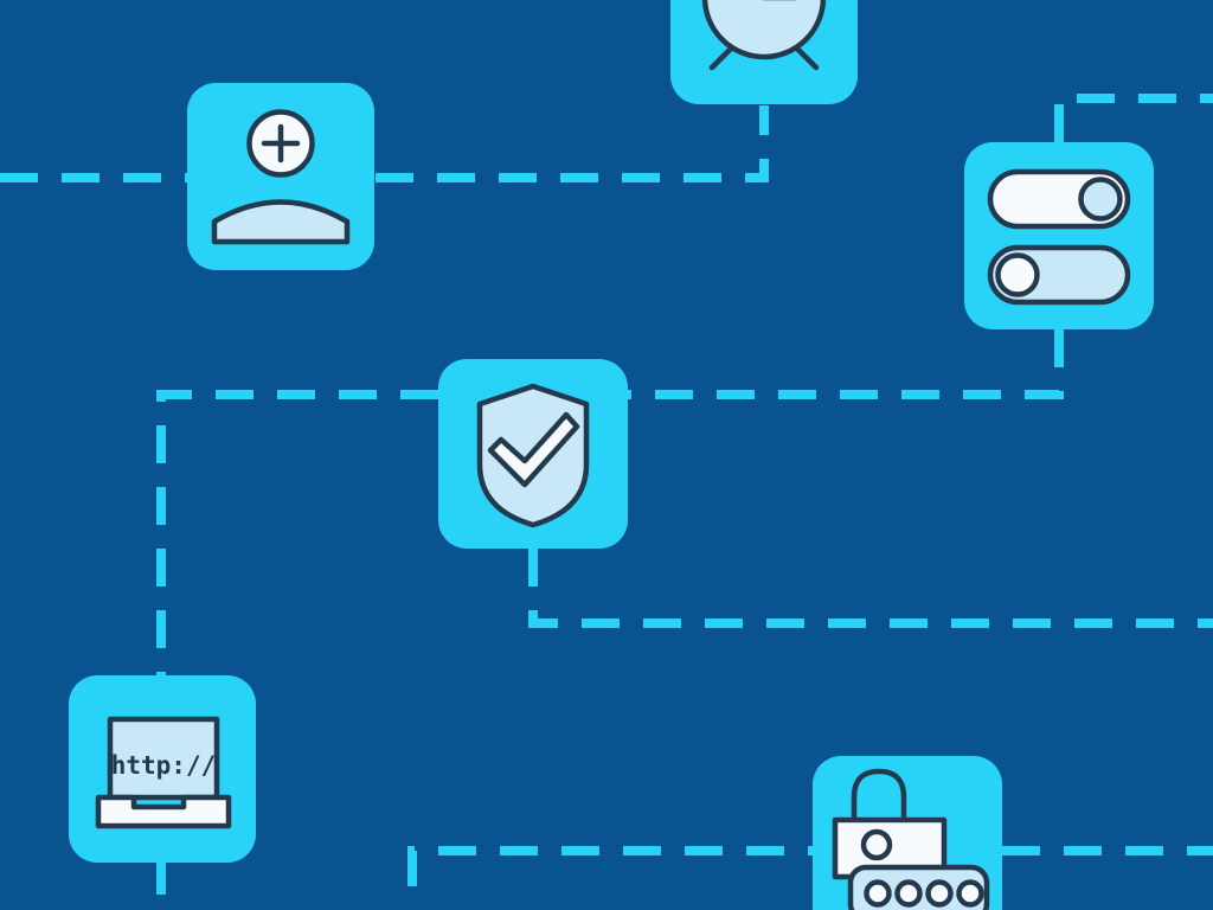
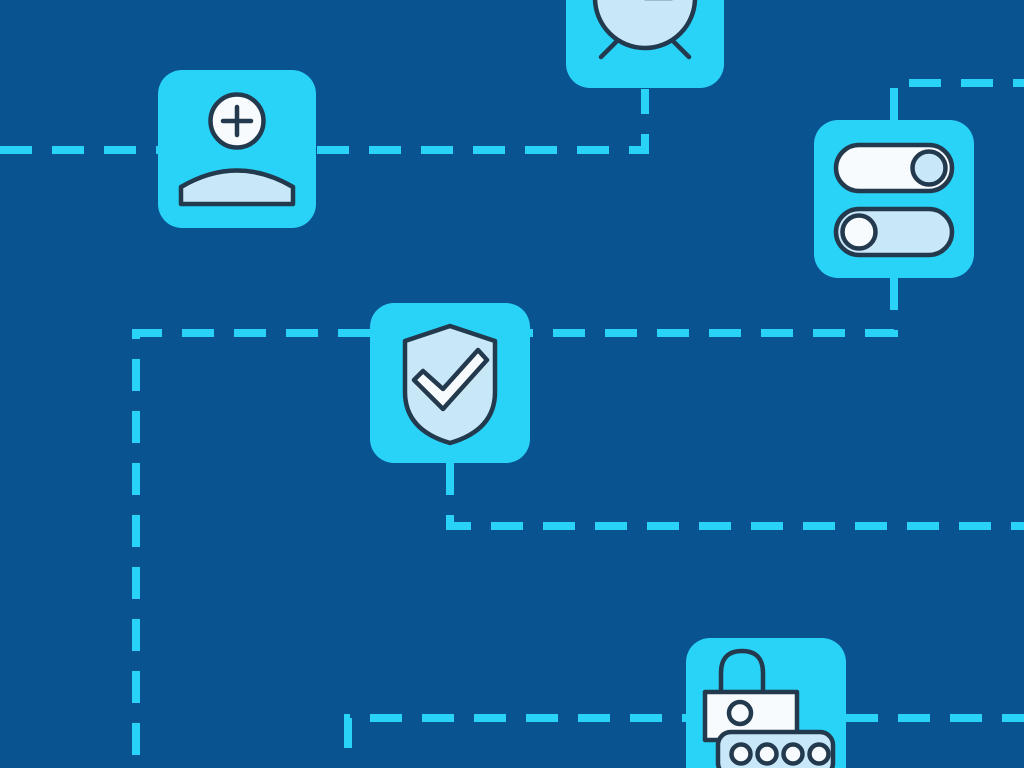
- http://
